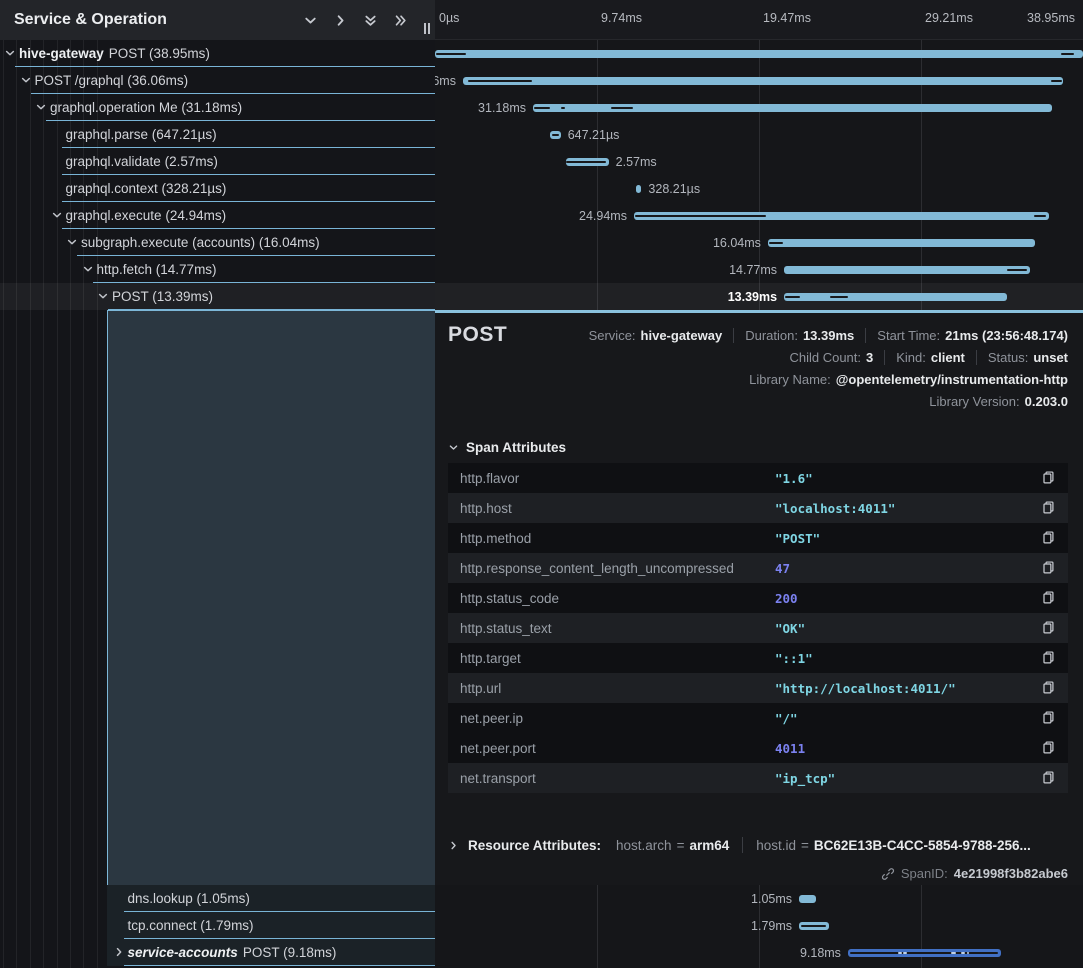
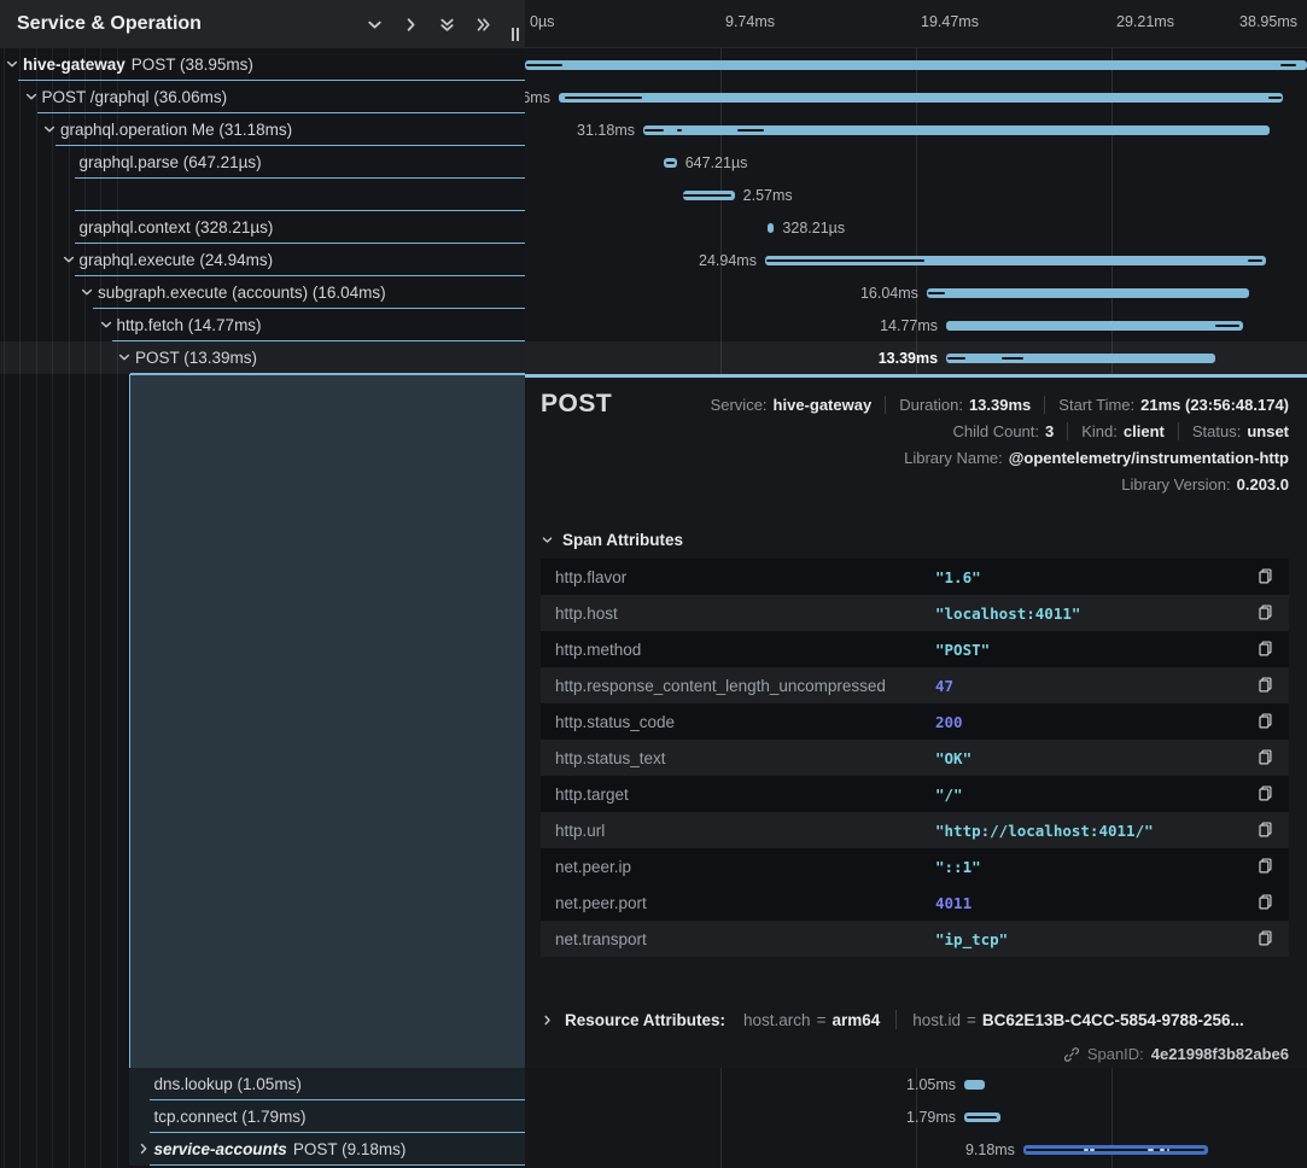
  Service & Operation
  hive-gateway
  POST (38.95ms)
  POST /graphql (36.06ms)
  graphql.operation Me (31.18ms)
  graphql.parse (647.21µs)
- graphql.validate (2.57ms)
  graphql.context (328.21µs)
  graphql.execute (24.94ms)
  subgraph.execute (accounts) (16.04ms)
  http.fetch (14.77ms)
  POST (13.39ms)
  dns.lookup (1.05ms)
  tcp.connect (1.79ms)
  service-accounts
  POST (9.18ms)
  0µs
  9.74ms
  19.47ms
  29.21ms
  38.95ms
  31.18ms
  647.21µs
  2.57ms
  328.21µs
  24.94ms
  16.04ms
  14.77ms
  13.39ms
  POST
  Service:
  hive-gateway
  Duration:
  13.39ms
  Start Time:
  21ms (23:56:48.174)
  Child Count:
  3
  Kind:
  client
  Status:
  unset
  Library Name:
  @opentelemetry/instrumentation-http
  Library Version:
  0.203.0
  Span Attributes
  http.flavor
  "1.6"
  http.host
  "localhost:4011"
  http.method
  "POST"
  http.response_content_length_uncompressed
  47
  http.status_code
  200
  http.status_text
  "OK"
  http.target
- "::1"
+ "/"
  http.url
  "http://localhost:4011/"
  net.peer.ip
- "/"
+ "::1"
  net.peer.port
  4011
  net.transport
  "ip_tcp"
  Resource Attributes:
  host.arch
  =
  arm64
  host.id
  =
  BC62E13B-C4CC-5854-9788-256...
  SpanID:
  4e21998f3b82abe6
  1.05ms
  1.79ms
  9.18ms
